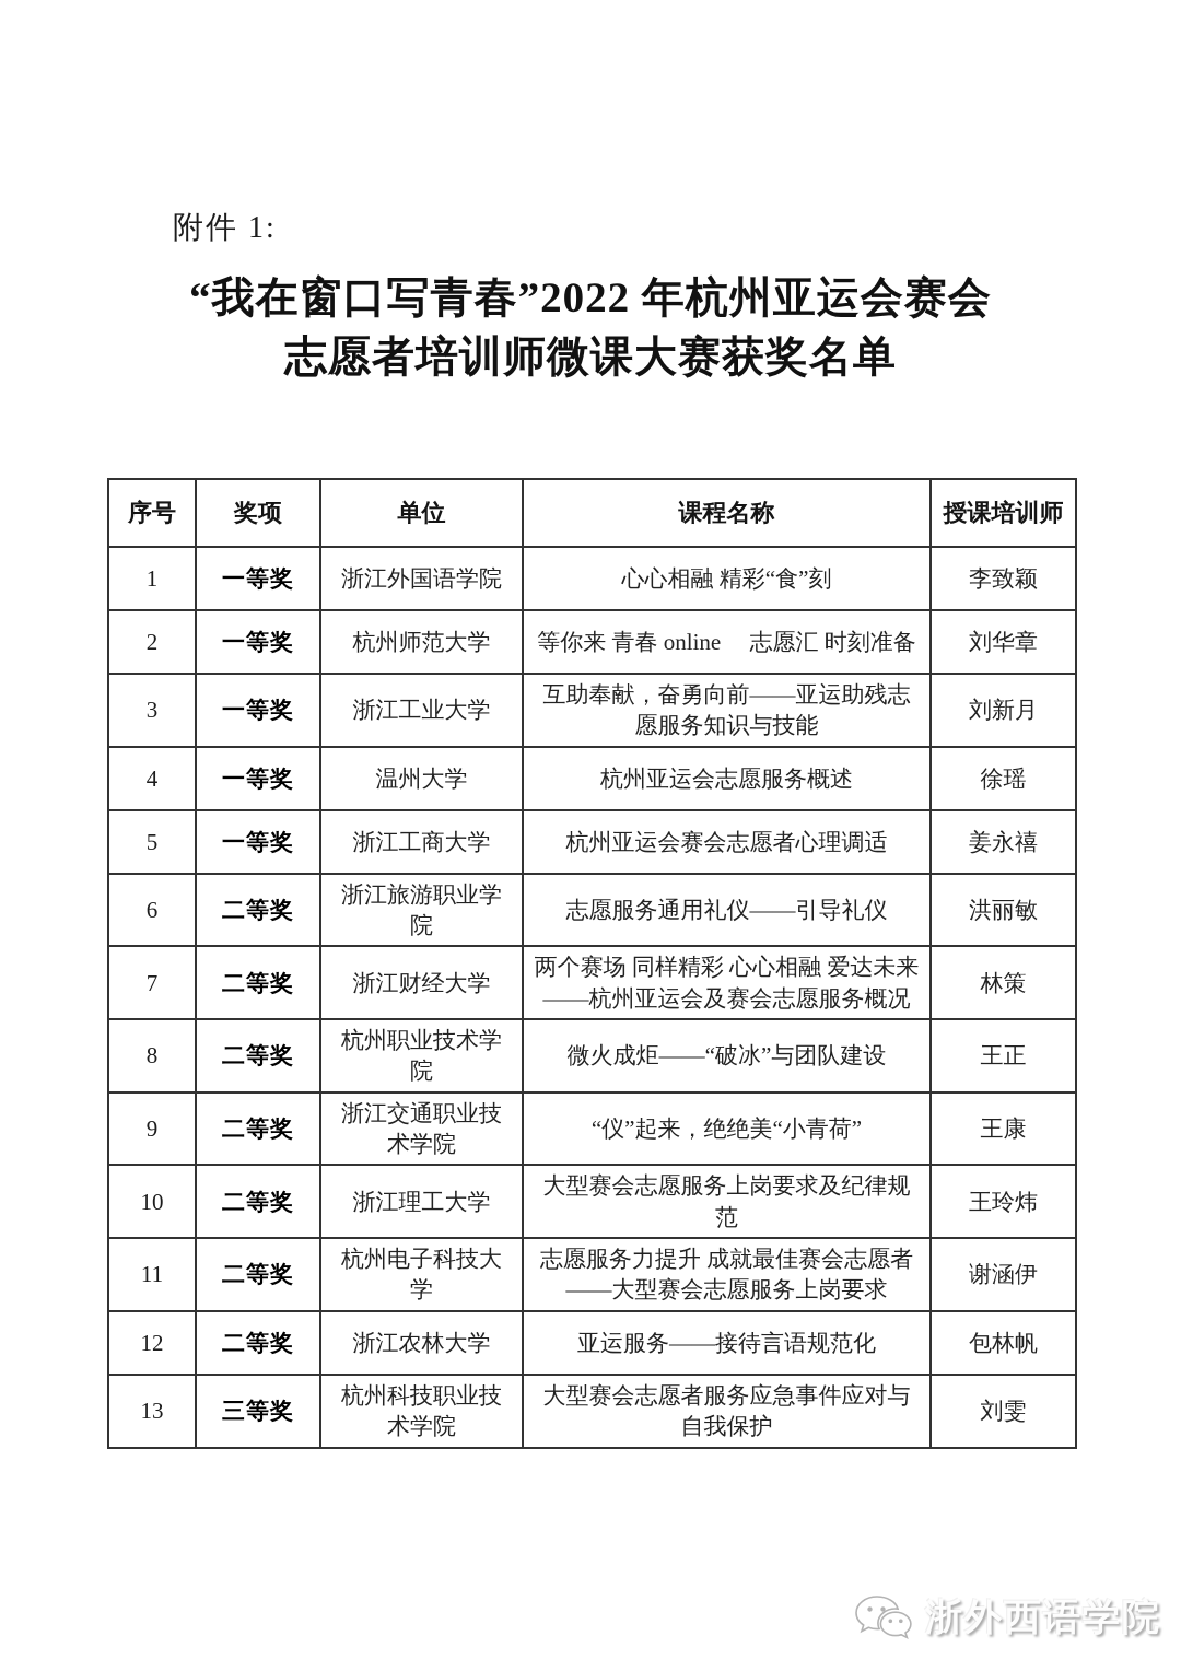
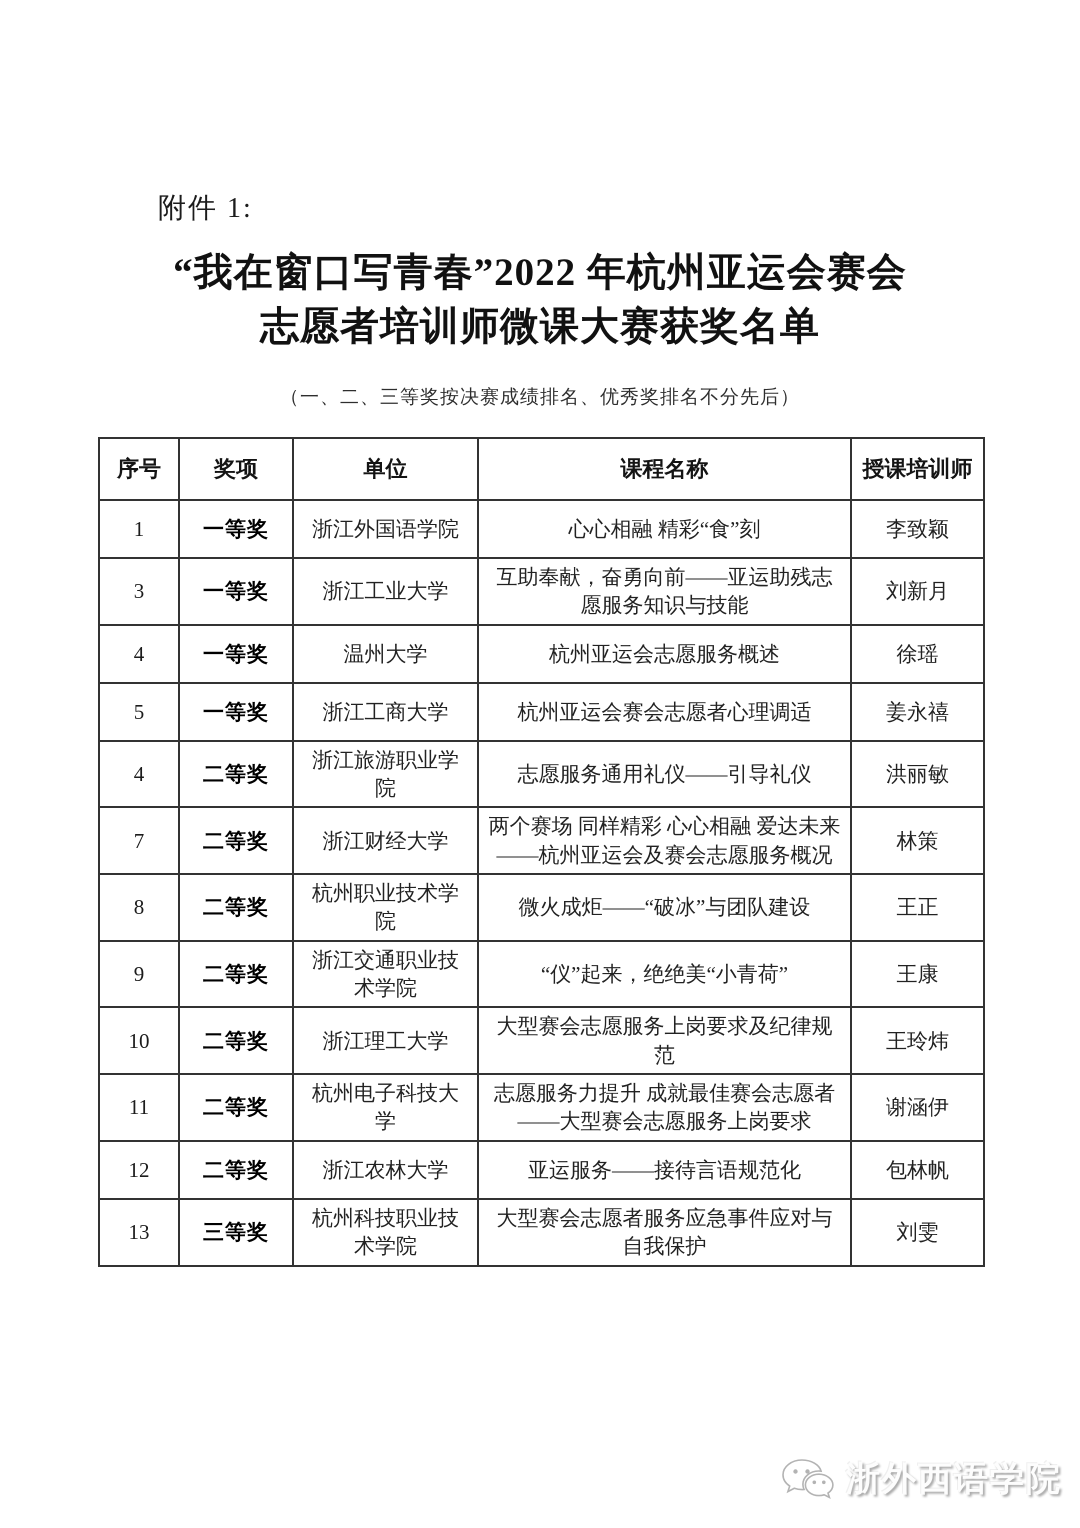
  附件 1:
  “我在窗口写青春”2022 年杭州亚运会赛会
  志愿者培训师微课大赛获奖名单
+ （一、二、三等奖按决赛成绩排名、优秀奖排名不分先后）
  序号	奖项	单位	课程名称	授课培训师
  1	一等奖	浙江外国语学院	心心相融 精彩“食”刻	李致颖
- 2	一等奖	杭州师范大学	等你来 青春 online 志愿汇 时刻准备	刘华章
  3	一等奖	浙江工业大学	互助奉献，奋勇向前——亚运助残志愿服务知识与技能	刘新月
  4	一等奖	温州大学	杭州亚运会志愿服务概述	徐瑶
  5	一等奖	浙江工商大学	杭州亚运会赛会志愿者心理调适	姜永禧
- 6	二等奖	浙江旅游职业学院	志愿服务通用礼仪——引导礼仪	洪丽敏
+ 4	二等奖	浙江旅游职业学院	志愿服务通用礼仪——引导礼仪	洪丽敏
  7	二等奖	浙江财经大学	两个赛场 同样精彩 心心相融 爱达未来——杭州亚运会及赛会志愿服务概况	林策
  8	二等奖	杭州职业技术学院	微火成炬——“破冰”与团队建设	王正
  9	二等奖	浙江交通职业技术学院	“仪”起来，绝绝美“小青荷”	王康
  10	二等奖	浙江理工大学	大型赛会志愿服务上岗要求及纪律规范	王玲炜
  11	二等奖	杭州电子科技大学	志愿服务力提升 成就最佳赛会志愿者——大型赛会志愿服务上岗要求	谢涵伊
  12	二等奖	浙江农林大学	亚运服务——接待言语规范化	包林帆
  13	三等奖	杭州科技职业技术学院	大型赛会志愿者服务应急事件应对与自我保护	刘雯
  浙外西语学院
